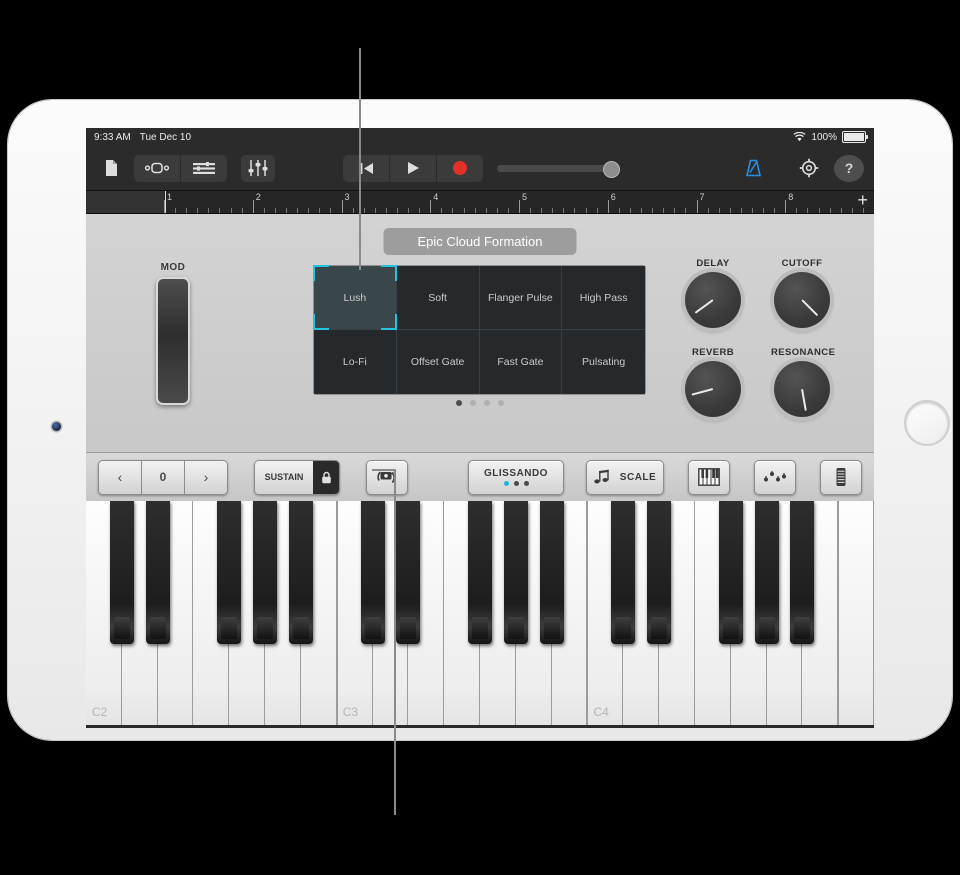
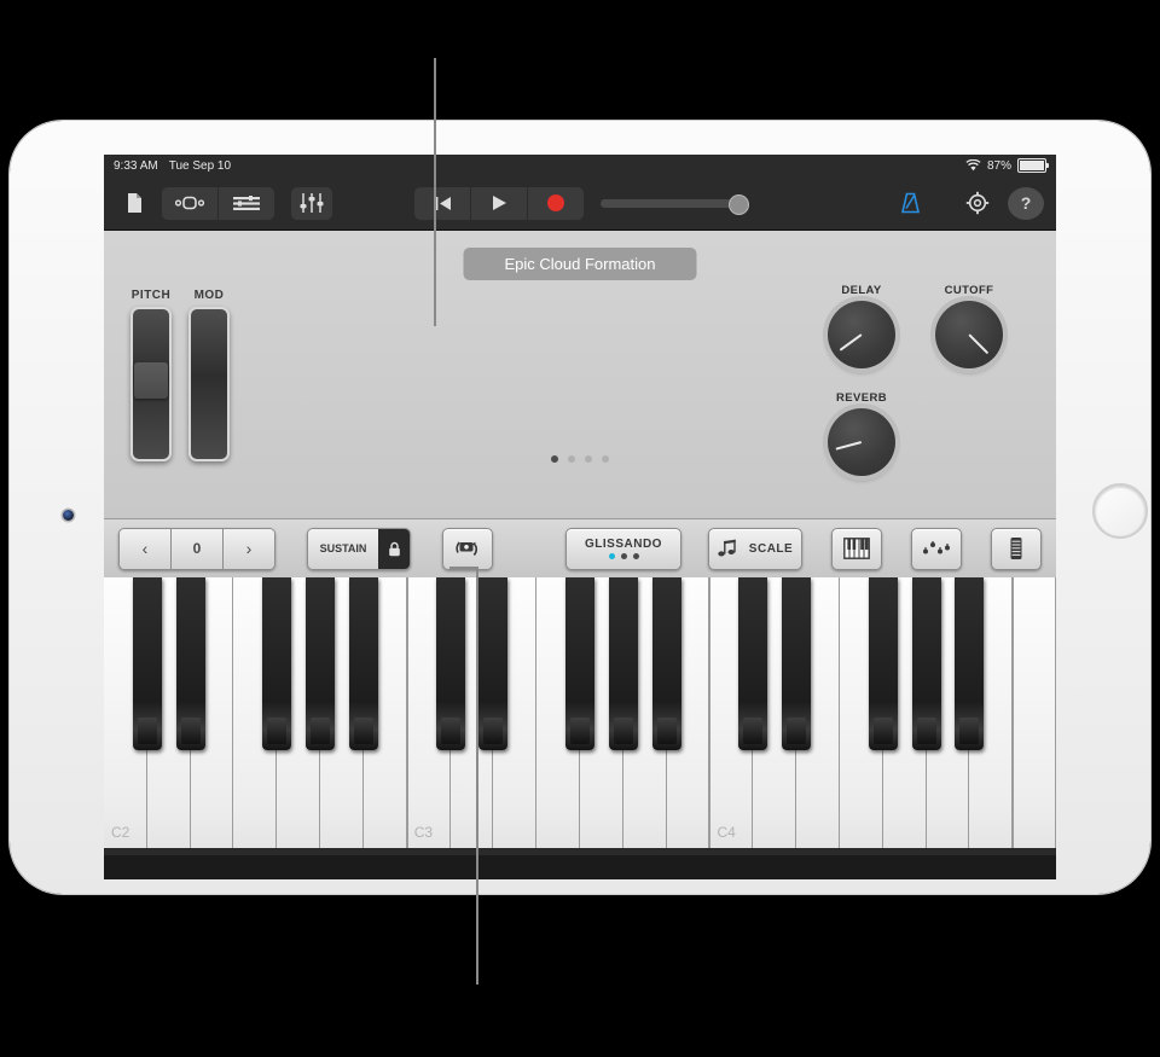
  9:33 AM
- Tue Dec 10
+ Tue Sep 10
- 100%
+ 87%
  ?
- +
- 1
- 2
- 3
- 4
- 5
- 6
- 7
- 8
  Epic Cloud Formation
+ PITCH
  MOD
- Lush
- Soft
- Flanger Pulse
- High Pass
- Lo-Fi
- Offset Gate
- Fast Gate
- Pulsating
  DELAY
  CUTOFF
  REVERB
- RESONANCE
  ‹
  0
  ›
  SUSTAIN
  GLISSANDO
  SCALE
  C2
  C3
  C4
